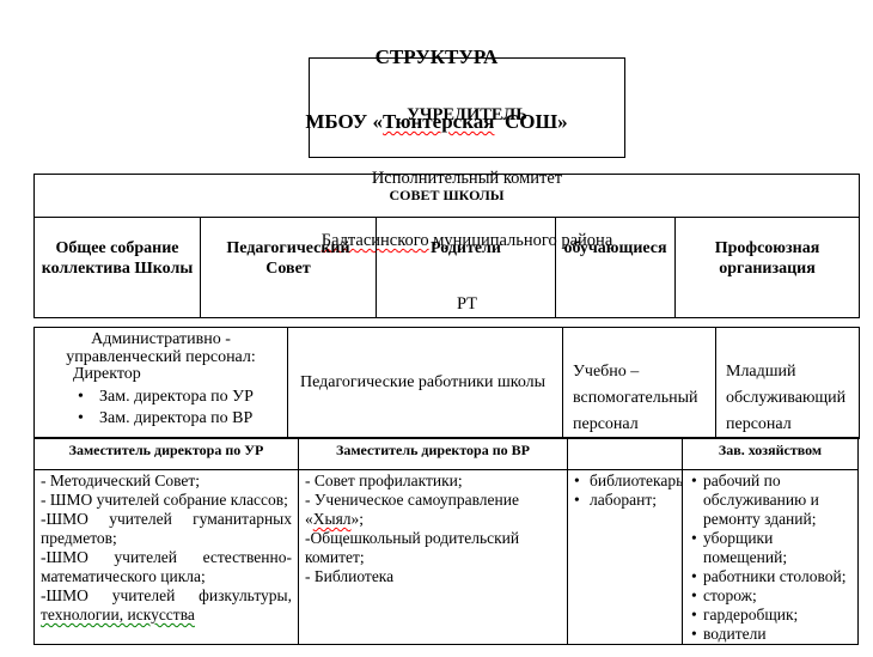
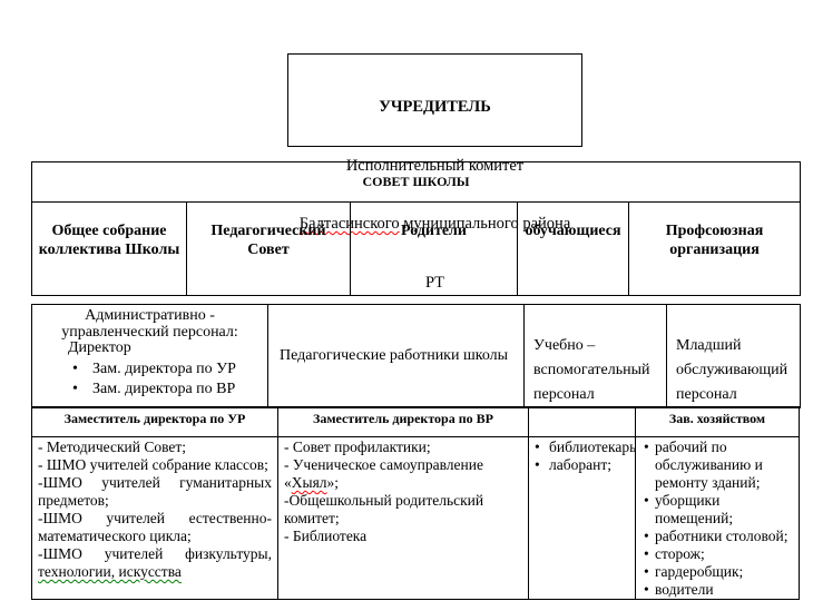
- СТРУКТУРА
- МБОУ «Тюнтерская СОШ»
  УЧРЕДИТЕЛЬ
  Исполнительный комитет
  Балтасинского муниципального района
  РТ
  СОВЕТ ШКОЛЫ
  Общее собрание коллектива Школы	Педагогический Совет	Родители	обучающиеся	Профсоюзная организация
  Административно - управленческий персонал: Директор • Зам. директора по УР • Зам. директора по ВР	Педагогические работники школы	Учебно – вспомогательный персонал	Младший обслуживающий персонал
  Заместитель директора по УР	Заместитель директора по ВР		Зав. хозяйством
  - Методический Совет; - ШМО учителей собрание классов; -ШМО учителей гуманитарных предметов; -ШМО учителей естественно-математического цикла; -ШМО учителей физкультуры, технологии, искусства	- Совет профилактики; - Ученическое самоуправление «Хыял»; -Общешкольный родительский комитет; - Библиотека	• библиотекарь • лаборант;	• рабочий по обслуживанию и ремонту зданий; • уборщики помещений; • работники столовой; • сторож; • гардеробщик; • водители
